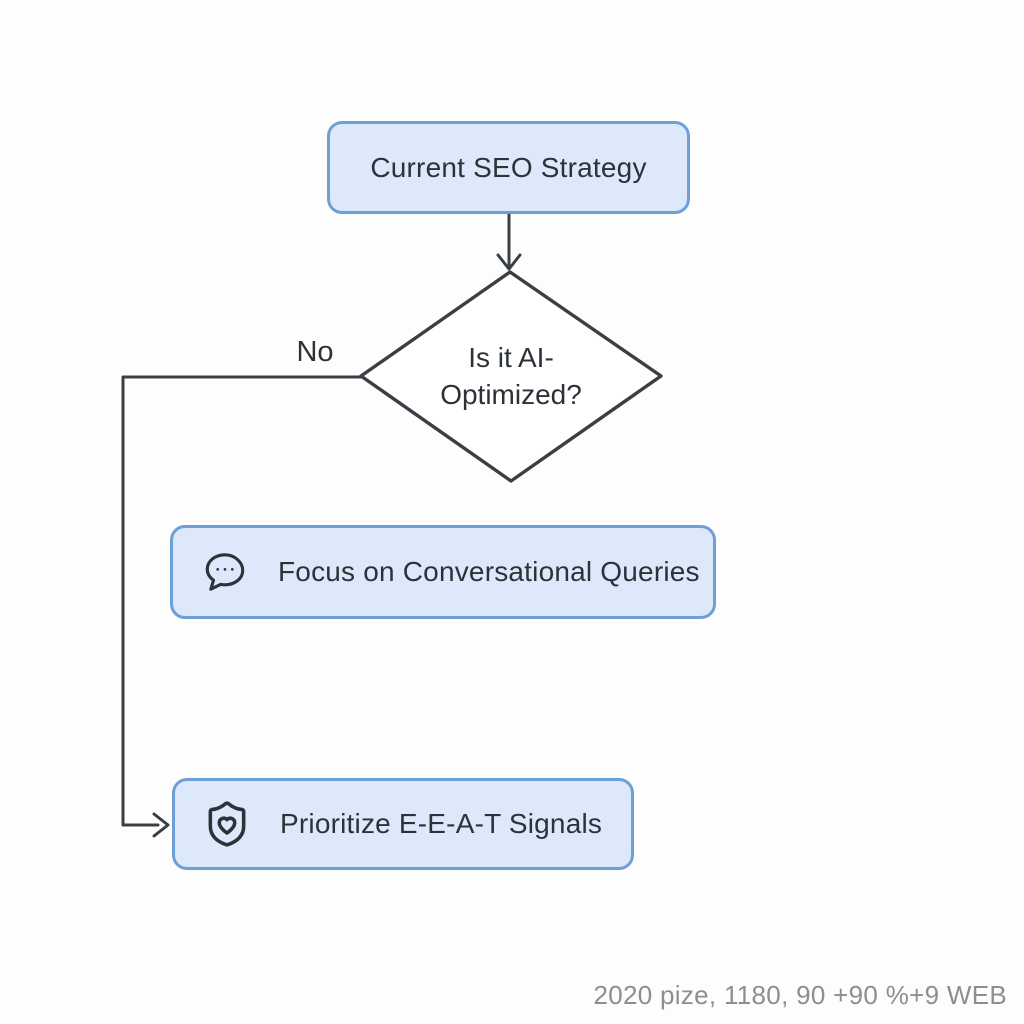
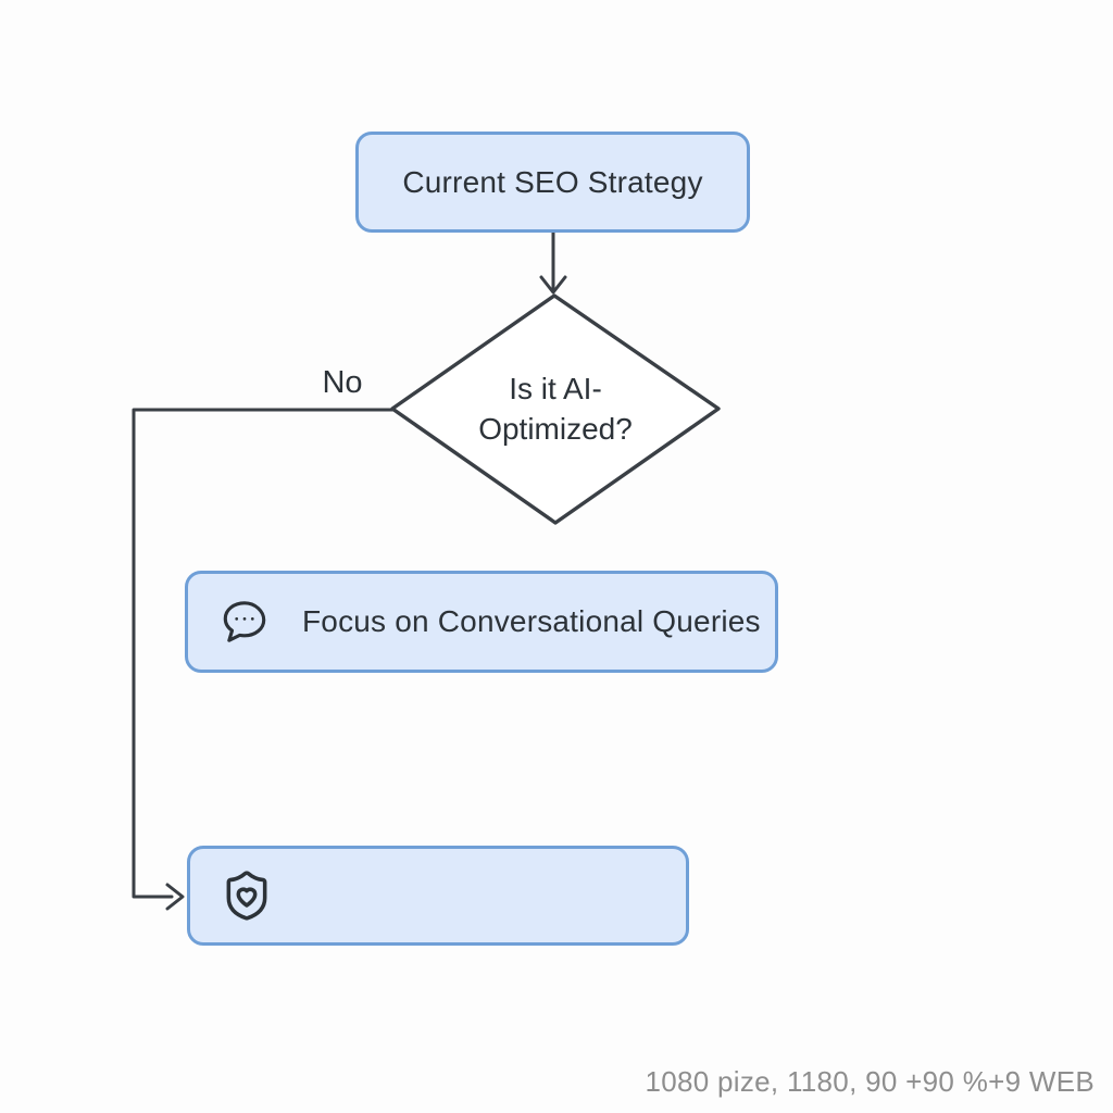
  Current SEO Strategy
  Is it AI-Optimized?
  No
  Focus on Conversational Queries
- Prioritize E-E-A-T Signals
- 2020 pize, 1180, 90 +90 %+9 WEB
+ 1080 pize, 1180, 90 +90 %+9 WEB
